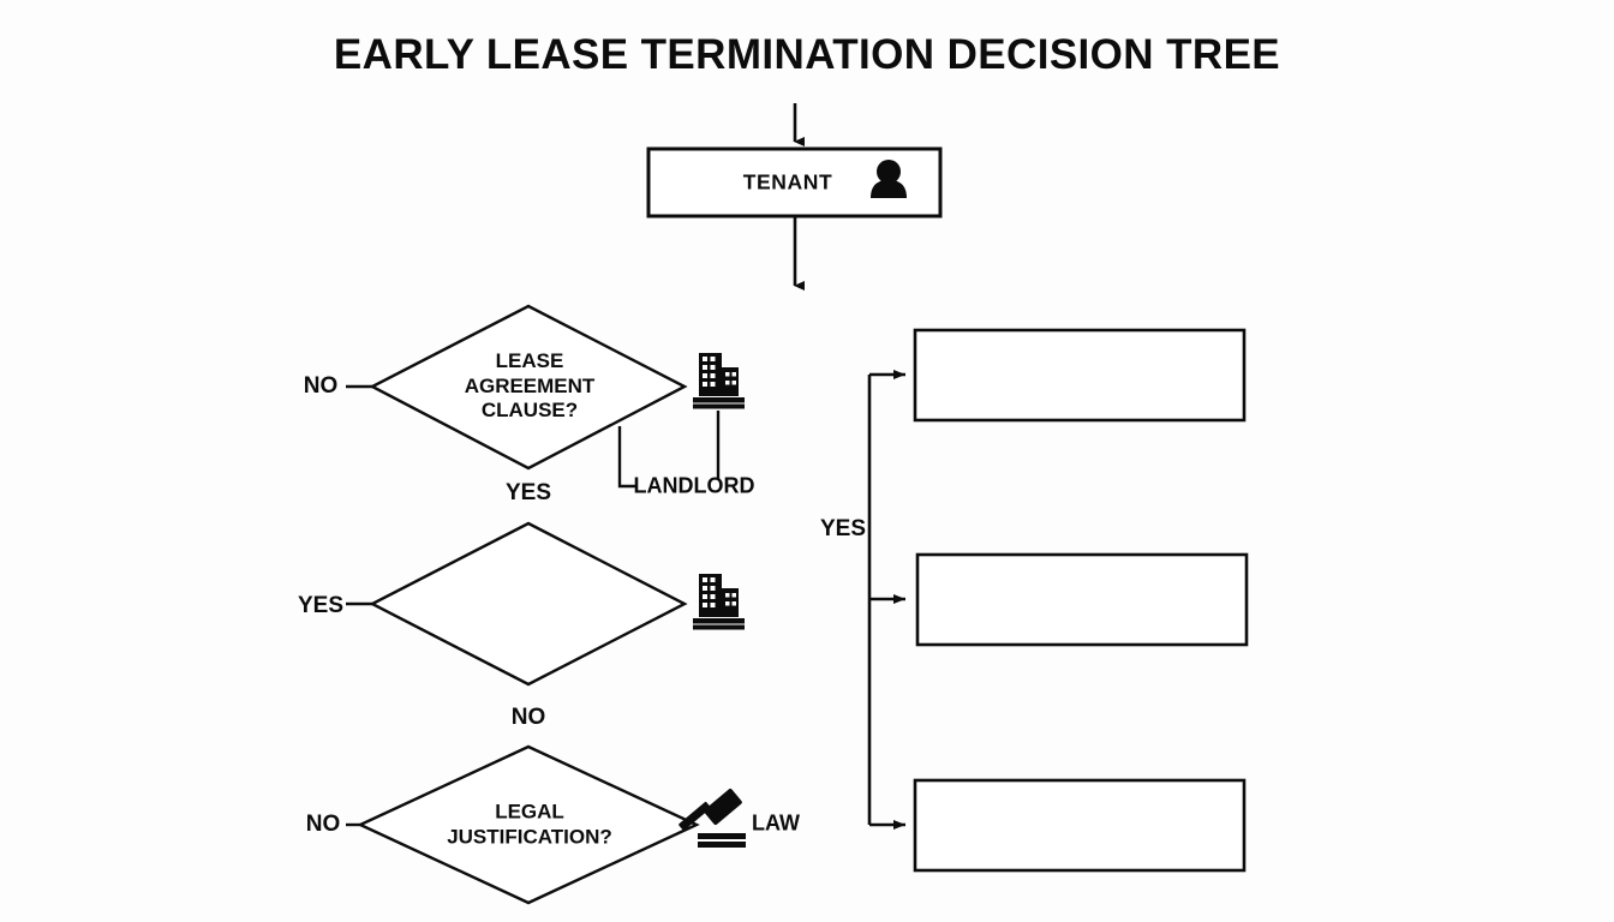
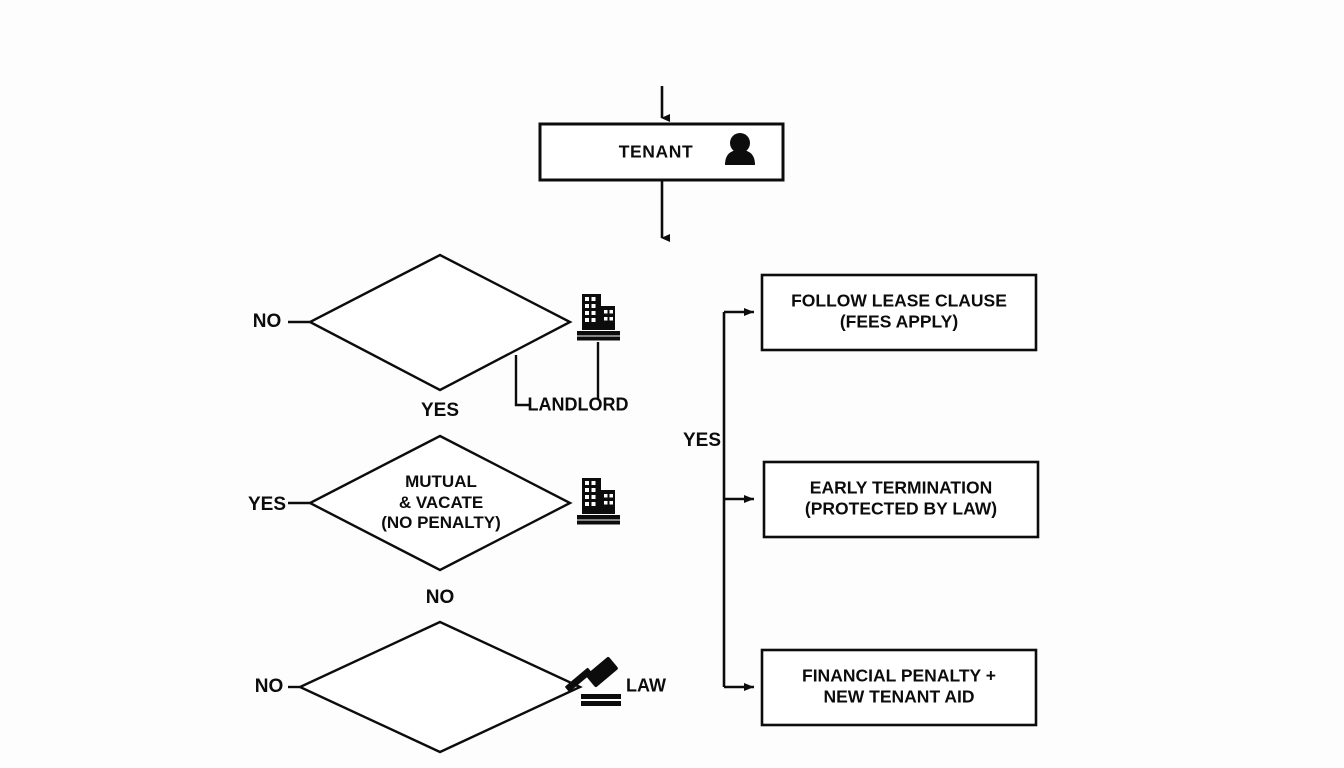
- EARLY LEASE TERMINATION DECISION TREE
  TENANT
- LEASE
- AGREEMENT
- CLAUSE?
  NO
  YES
  LANDLORD
+ MUTUAL
+ & VACATE
+ (NO PENALTY)
  YES
  NO
- LEGAL
- JUSTIFICATION?
  NO
  LAW
  YES
+ FOLLOW LEASE CLAUSE
+ (FEES APPLY)
+ EARLY TERMINATION
+ (PROTECTED BY LAW)
+ FINANCIAL PENALTY +
+ NEW TENANT AID
